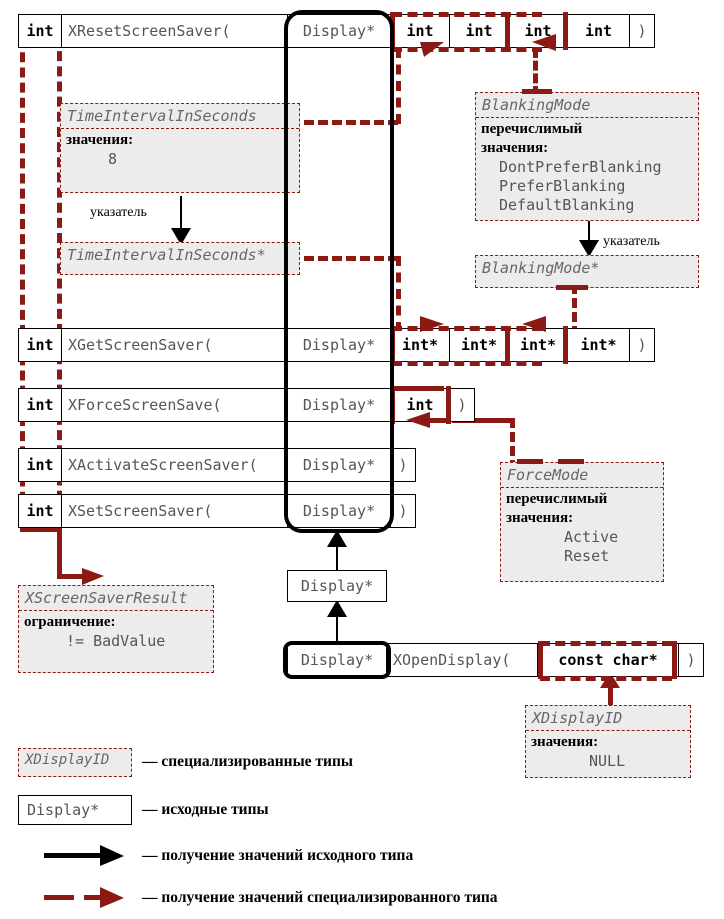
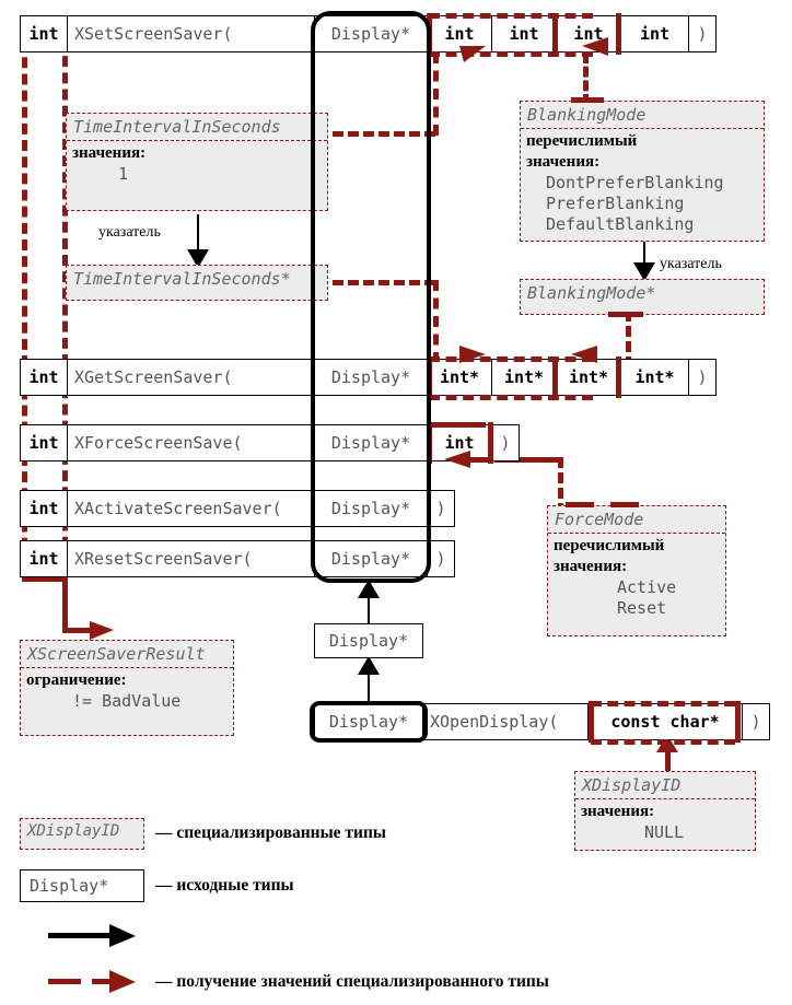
  int
- XResetScreenSaver(
+ XSetScreenSaver(
  Display*
  int
  int
  int
  int
  )
  TimeIntervalInSeconds
  значения:
- 8
+ 1
  указатель
  TimeIntervalInSeconds*
  BlankingMode
  перечислимый
  значения:
  DontPreferBlanking
  PreferBlanking
  DefaultBlanking
  указатель
  BlankingMode*
  int
  XGetScreenSaver(
  Display*
  int*
  int*
  int*
  int*
  )
  int
  XForceScreenSave(
  Display*
  int
  )
  int
  XActivateScreenSaver(
  Display*
  )
  int
- XSetScreenSaver(
+ XResetScreenSaver(
  Display*
  )
  XScreenSaverResult
  ограничение:
  != BadValue
  ForceMode
  перечислимый
  значения:
  Active
  Reset
  Display*
  Display*
  XOpenDisplay(
  const char*
  )
  XDisplayID
  значения:
  NULL
  XDisplayID
  — специализированные типы
  Display*
  — исходные типы
- — получение значений исходного типа
- — получение значений специализированного типа
+ — получение значений специализированного типы
